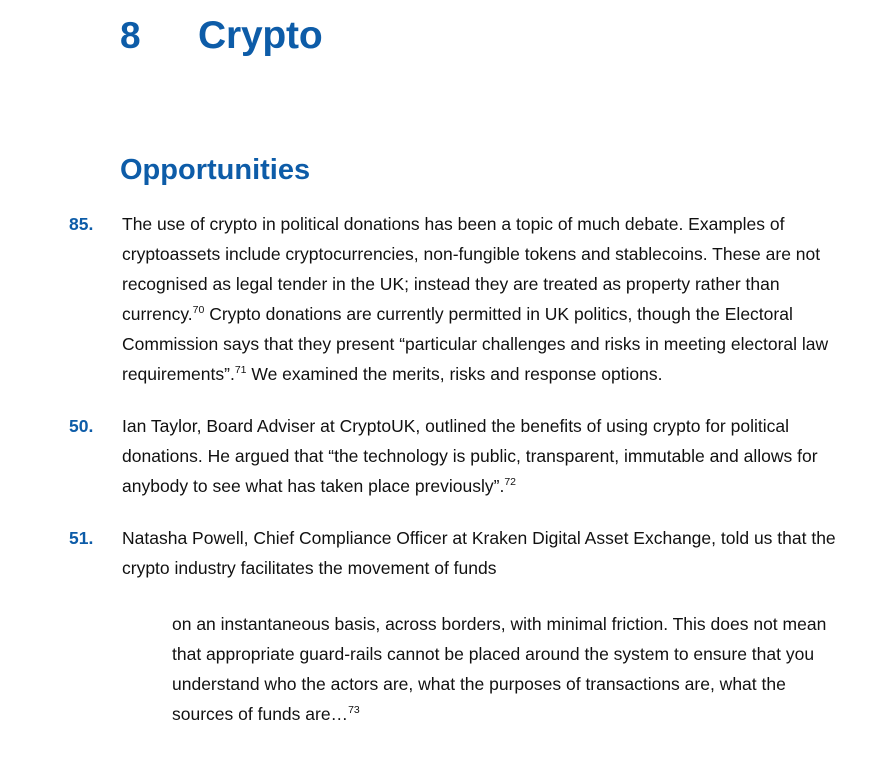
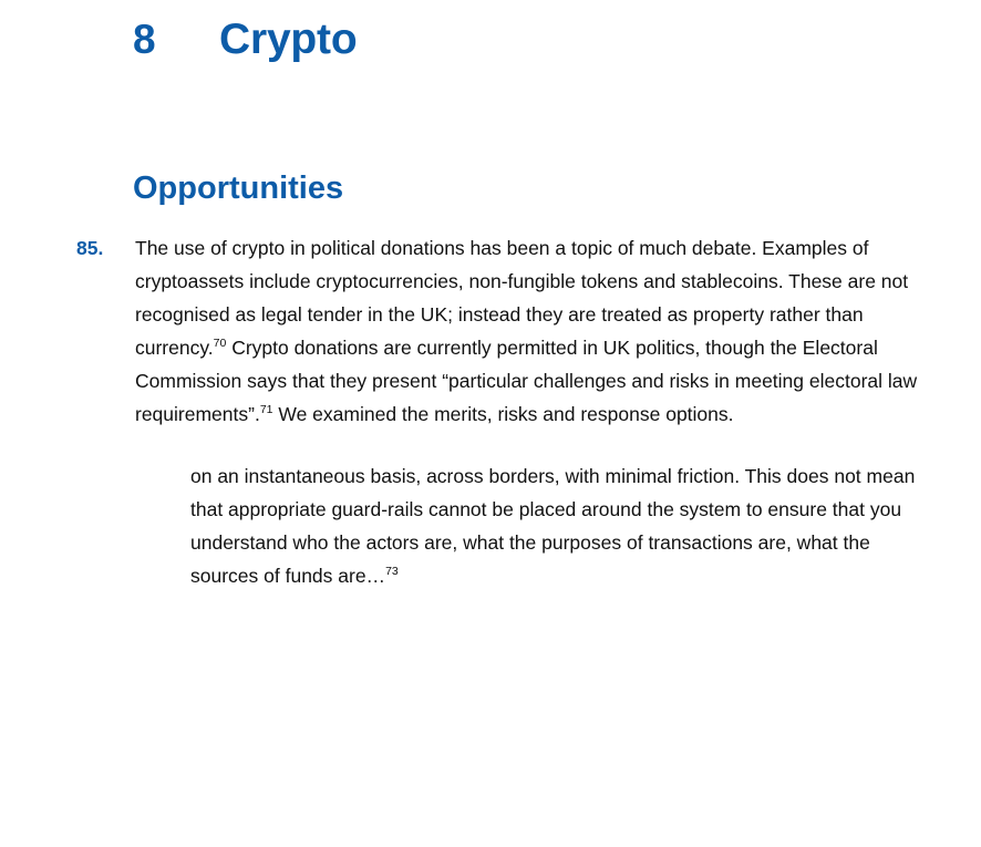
  8
  Crypto
  Opportunities
  85.
  The use of crypto in political donations has been a topic of much debate. Examples of cryptoassets include cryptocurrencies, non-fungible tokens and stablecoins. These are not recognised as legal tender in the UK; instead they are treated as property rather than currency.70 Crypto donations are currently permitted in UK politics, though the Electoral Commission says that they present “particular challenges and risks in meeting electoral law requirements”.71 We examined the merits, risks and response options.
- 50.
- Ian Taylor, Board Adviser at CryptoUK, outlined the benefits of using crypto for political donations. He argued that “the technology is public, transparent, immutable and allows for anybody to see what has taken place previously”.72
- 51.
- Natasha Powell, Chief Compliance Officer at Kraken Digital Asset Exchange, told us that the crypto industry facilitates the movement of funds
  on an instantaneous basis, across borders, with minimal friction. This does not mean that appropriate guard-rails cannot be placed around the system to ensure that you understand who the actors are, what the purposes of transactions are, what the sources of funds are…73
